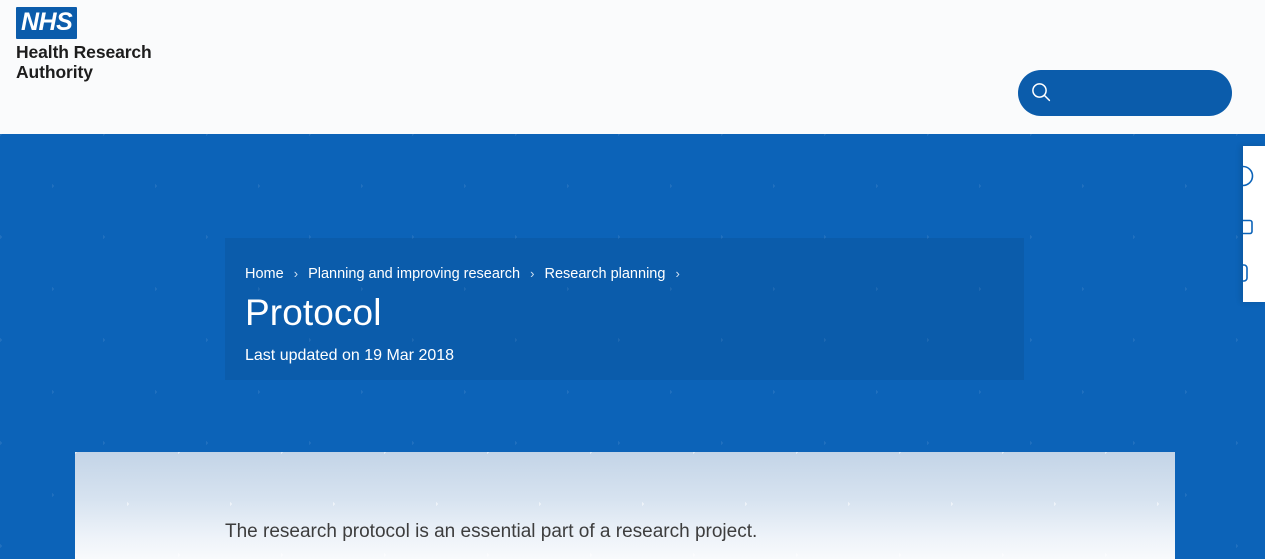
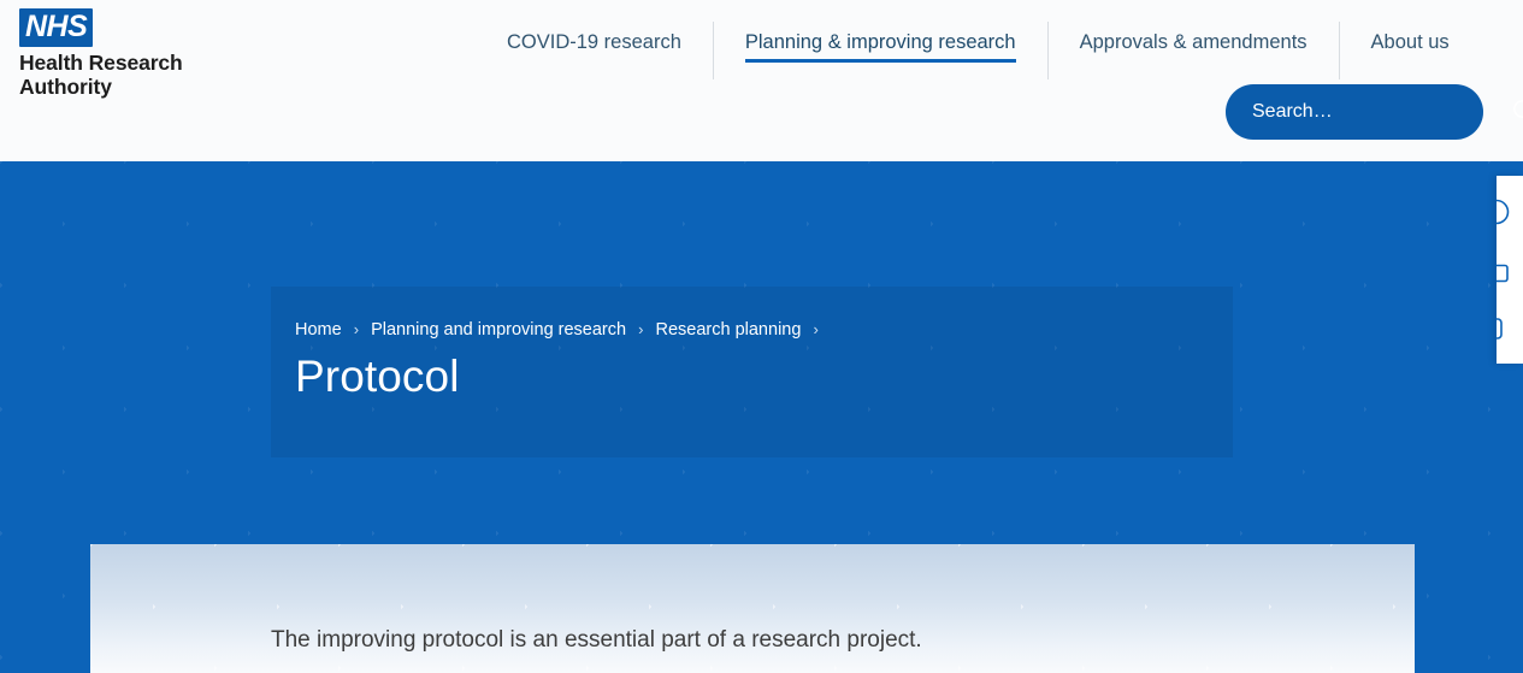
  NHS
  Health Research
  Authority
+ COVID-19 research
+ Planning & improving research
+ Approvals & amendments
+ About us
+ Search…
  Home › Planning and improving research › Research planning ›
  Protocol
- Last updated on 19 Mar 2018
- The research protocol is an essential part of a research project.
+ The improving protocol is an essential part of a research project.
